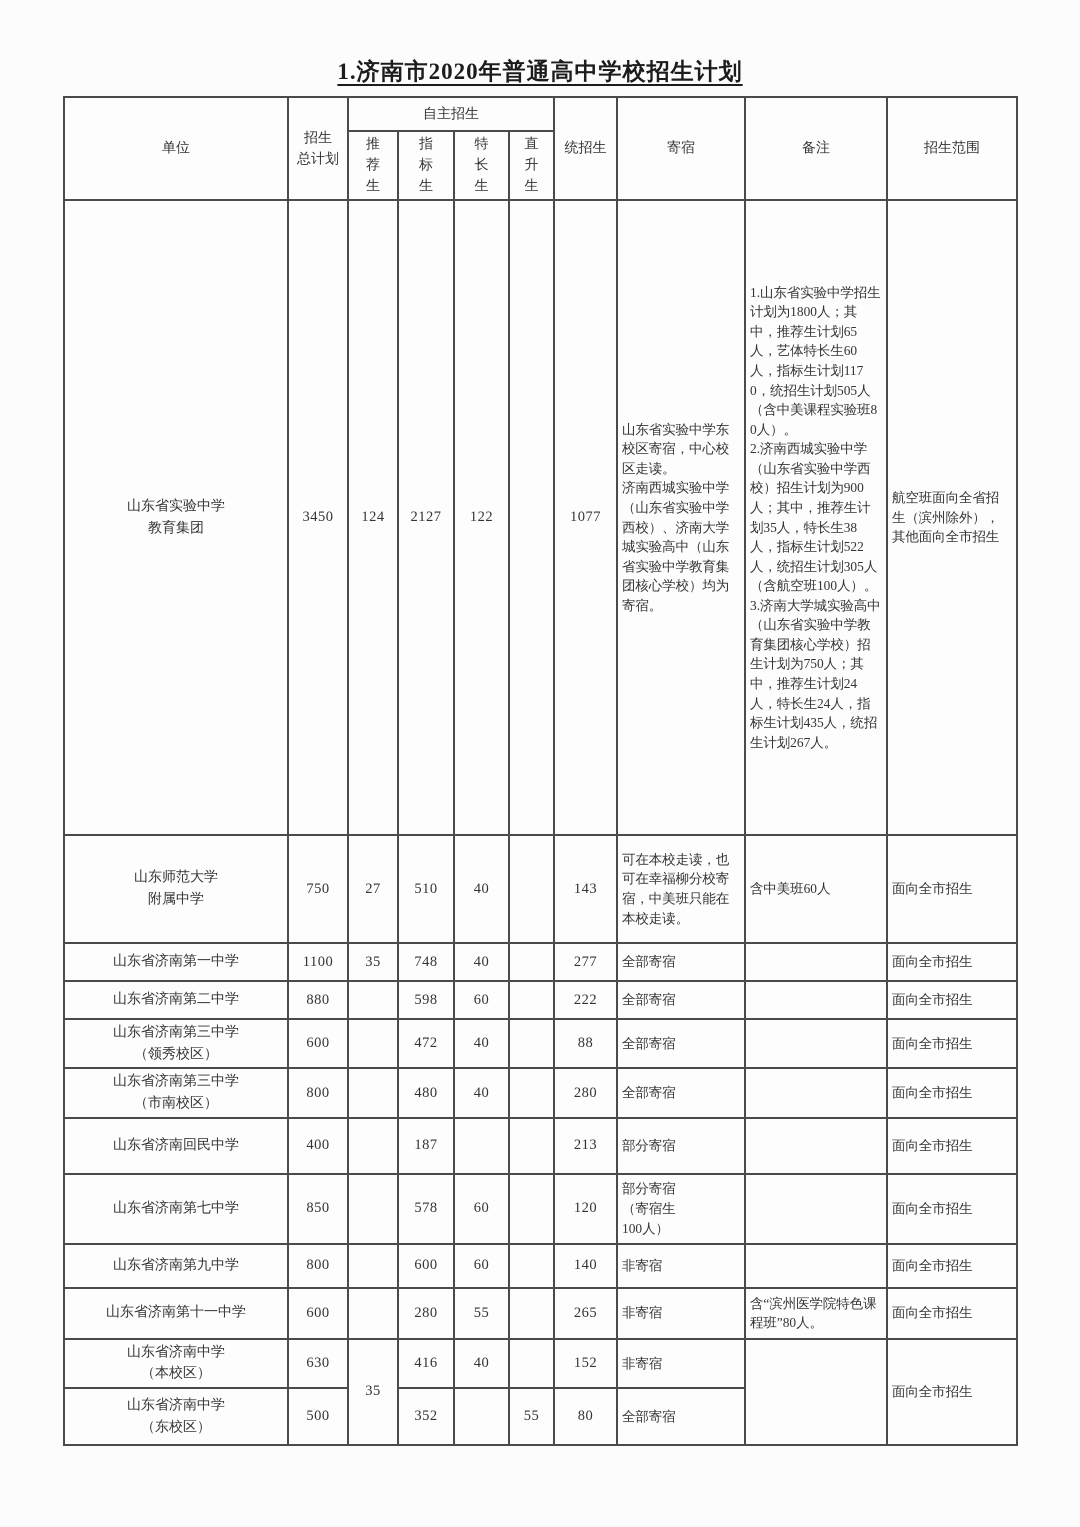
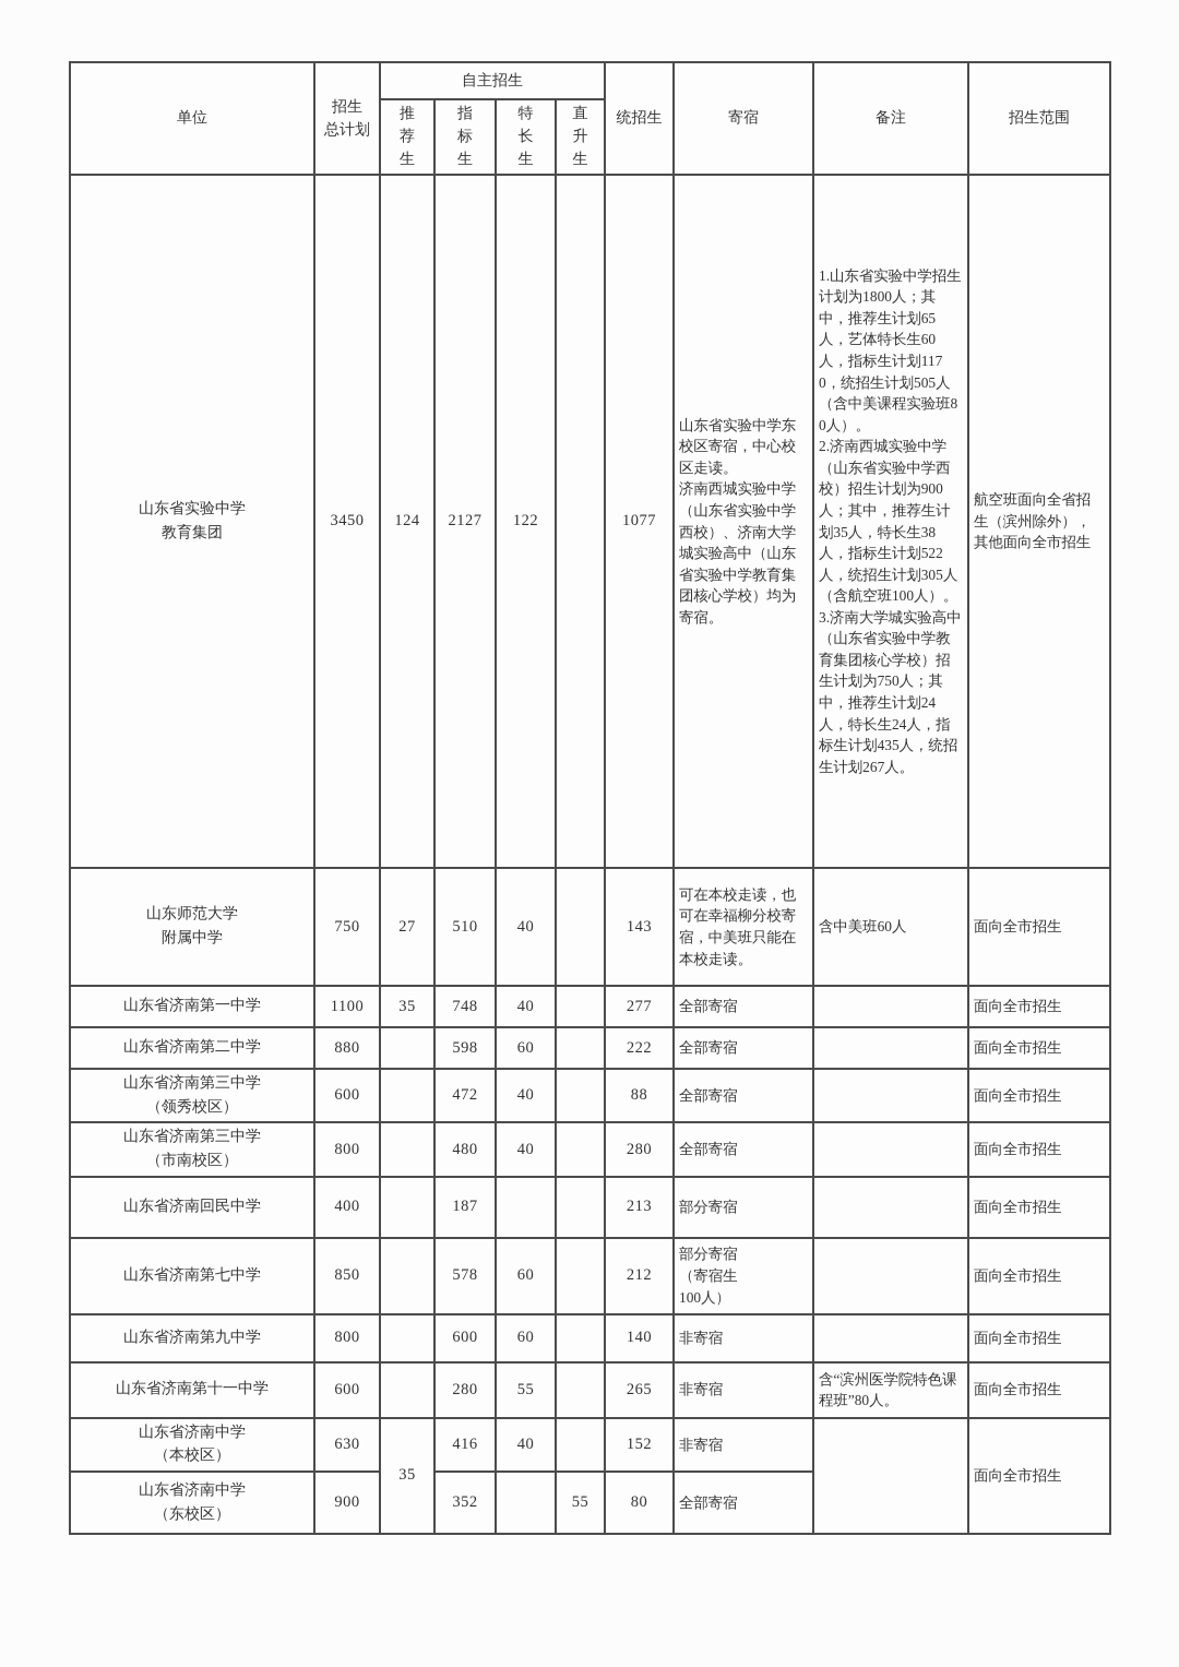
- 1.济南市2020年普通高中学校招生计划
  单位	招生 总计划	自主招生	统招生	寄宿	备注	招生范围
  推 荐 生	指 标 生	特 长 生	直 升 生
  山东省实验中学 教育集团	3450	124	2127	122		1077	山东省实验中学东校区寄宿，中心校区走读。 济南西城实验中学（山东省实验中学西校）、济南大学城实验高中（山东省实验中学教育集团核心学校）均为寄宿。	1.山东省实验中学招生计划为1800人；其中，推荐生计划65人，艺体特长生60人，指标生计划1170，统招生计划505人（含中美课程实验班80人）。 2.济南西城实验中学（山东省实验中学西校）招生计划为900人；其中，推荐生计划35人，特长生38人，指标生计划522人，统招生计划305人（含航空班100人）。 3.济南大学城实验高中（山东省实验中学教育集团核心学校）招生计划为750人；其中，推荐生计划24人，特长生24人，指标生计划435人，统招生计划267人。	航空班面向全省招生（滨州除外），其他面向全市招生
  山东师范大学 附属中学	750	27	510	40		143	可在本校走读，也可在幸福柳分校寄宿，中美班只能在本校走读。	含中美班60人	面向全市招生
  山东省济南第一中学	1100	35	748	40		277	全部寄宿		面向全市招生
  山东省济南第二中学	880		598	60		222	全部寄宿		面向全市招生
  山东省济南第三中学 （领秀校区）	600		472	40		88	全部寄宿		面向全市招生
  山东省济南第三中学 （市南校区）	800		480	40		280	全部寄宿		面向全市招生
  山东省济南回民中学	400		187			213	部分寄宿		面向全市招生
- 山东省济南第七中学	850		578	60		120	部分寄宿 （寄宿生 100人）		面向全市招生
+ 山东省济南第七中学	850		578	60		212	部分寄宿 （寄宿生 100人）		面向全市招生
  山东省济南第九中学	800		600	60		140	非寄宿		面向全市招生
  山东省济南第十一中学	600		280	55		265	非寄宿	含“滨州医学院特色课程班”80人。	面向全市招生
  山东省济南中学 （本校区）	630	35	416	40		152	非寄宿		面向全市招生
- 山东省济南中学 （东校区）	500	352		55	80	全部寄宿
+ 山东省济南中学 （东校区）	900	352		55	80	全部寄宿
